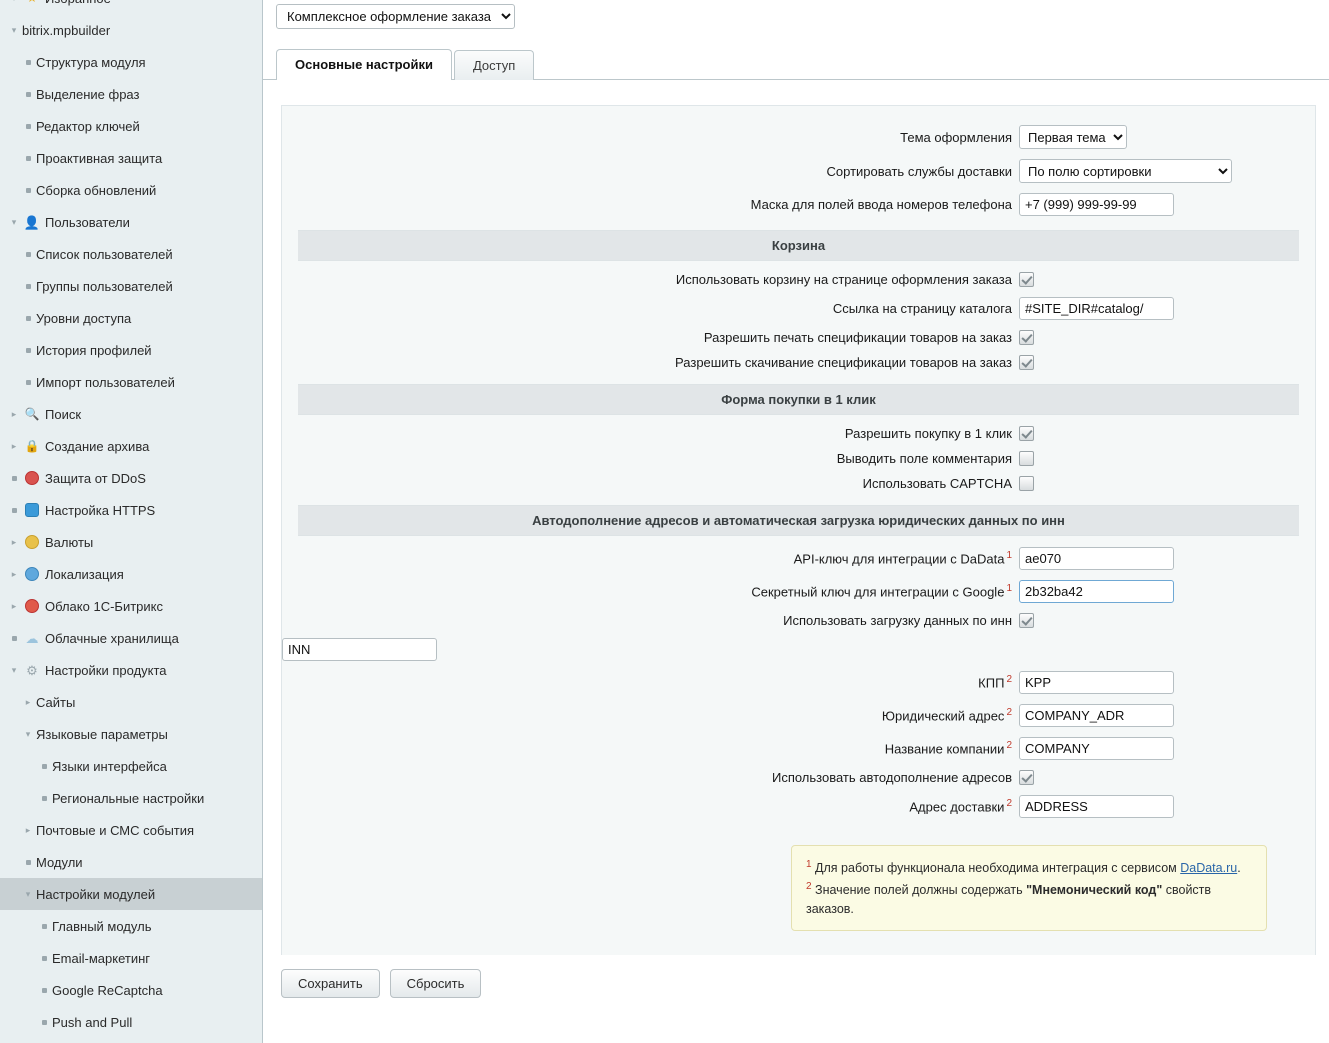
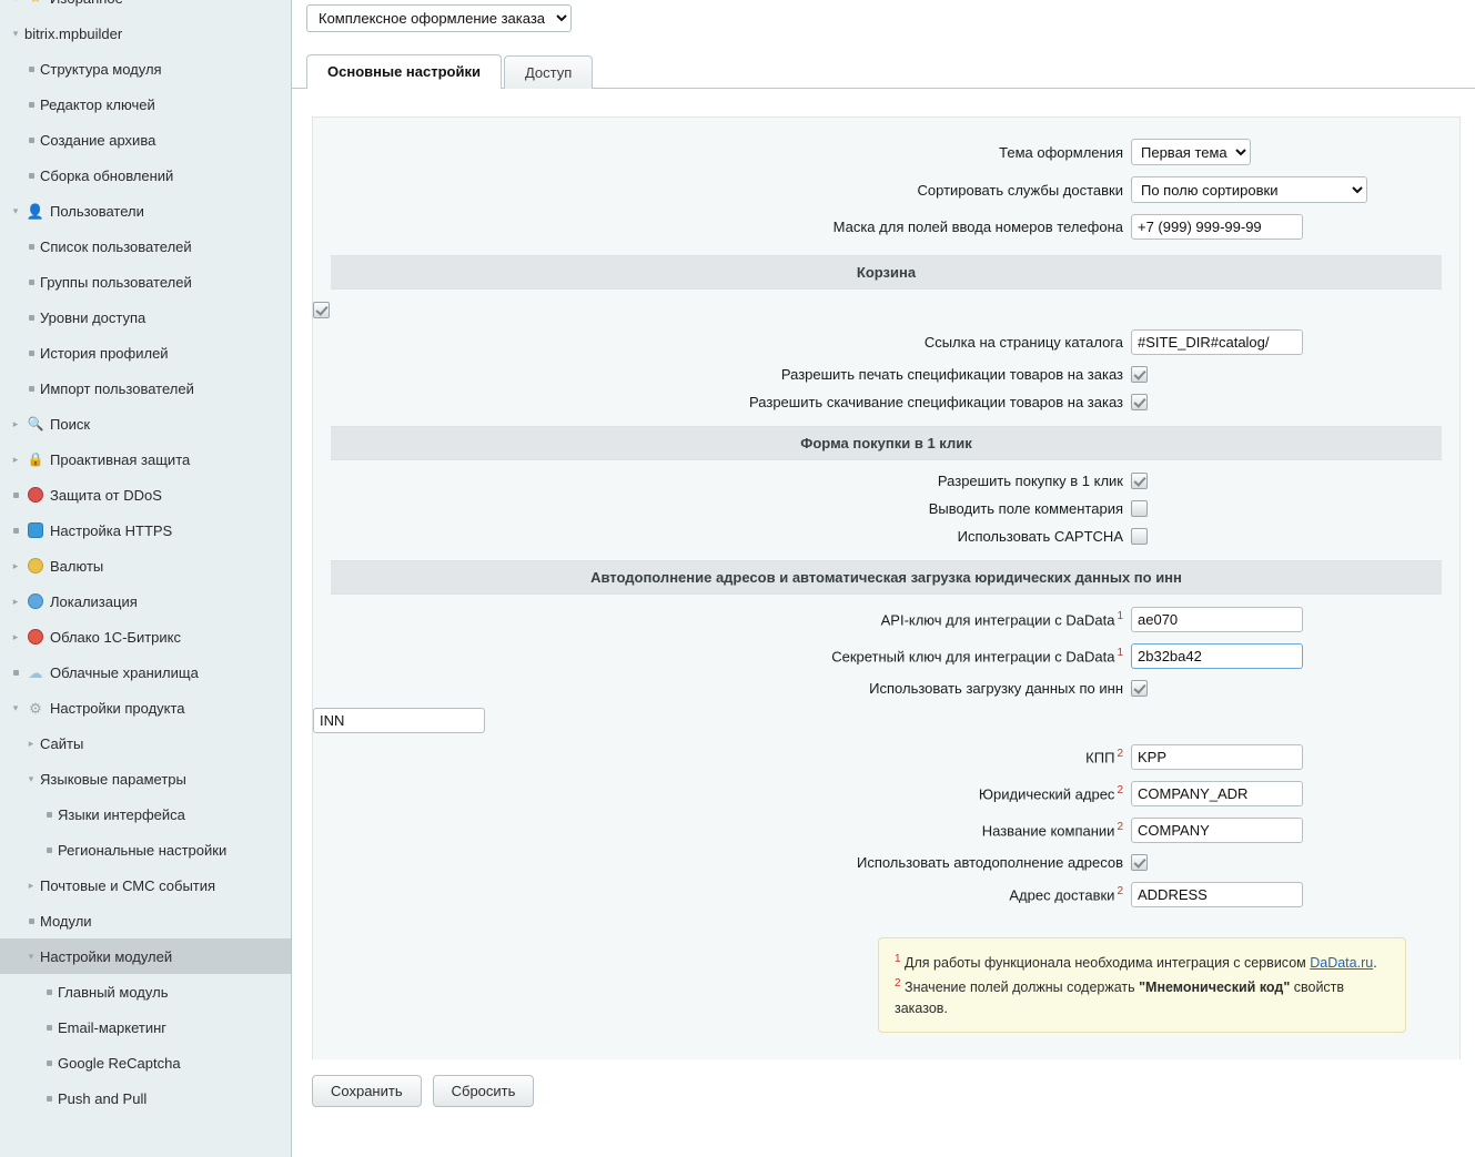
  ▾
  bitrix.mpbuilder
  Структура модуля
- Выделение фраз
  Редактор ключей
- Проактивная защита
+ Создание архива
  Сборка обновлений
  ▾
  👤
  Пользователи
  Список пользователей
  Группы пользователей
  Уровни доступа
  История профилей
  Импорт пользователей
  ▸
  🔍
  Поиск
  ▸
  🔒
- Создание архива
+ Проактивная защита
  Защита от DDoS
  Настройка HTTPS
  ▸
  Валюты
  ▸
  Локализация
  ▸
  Облако 1С-Битрикс
  ☁
  Облачные хранилища
  ▾
  ⚙
  Настройки продукта
  ▸
  Сайты
  ▾
  Языковые параметры
  Языки интерфейса
  Региональные настройки
  ▸
  Почтовые и СМС события
  Модули
  ▾
  Настройки модулей
  Главный модуль
  Email-маркетинг
  Google ReCaptcha
  Push and Pull
  Комплексное оформление заказа
  Основные настройки
  Доступ
  Тема оформления
  Первая тема
  Сортировать службы доставки
  По полю сортировки
  Маска для полей ввода номеров телефона
  +7 (999) 999-99-99
  Корзина
- Использовать корзину на странице оформления заказа
  Ссылка на страницу каталога
  #SITE_DIR#catalog/
  Разрешить печать спецификации товаров на заказ
  Разрешить скачивание спецификации товаров на заказ
  Форма покупки в 1 клик
  Разрешить покупку в 1 клик
  Выводить поле комментария
  Использовать CAPTCHA
  Автодополнение адресов и автоматическая загрузка юридических данных по инн
  API-ключ для интеграции с DaData 1
  ae070
- Секретный ключ для интеграции с Google 1
+ Секретный ключ для интеграции с DaData 1
  2b32ba42
  Использовать загрузку данных по инн
  INN
  КПП 2
  KPP
  Юридический адрес 2
  COMPANY_ADR
  Название компании 2
  COMPANY
  Использовать автодополнение адресов
  Адрес доставки 2
  ADDRESS
  1 Для работы функционала необходима интеграция с сервисом DaData.ru.
  2 Значение полей должны содержать "Мнемонический код" свойств заказов.
  Сохранить
  Сбросить
